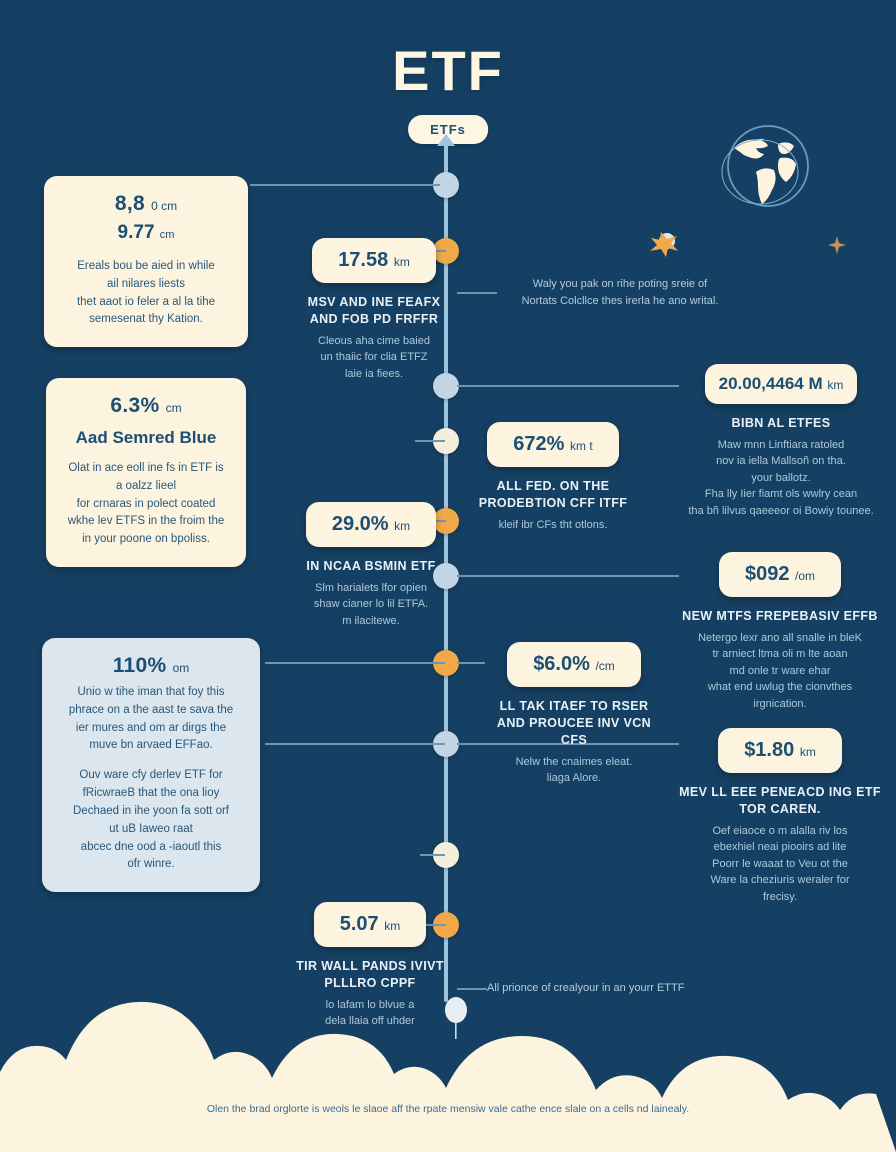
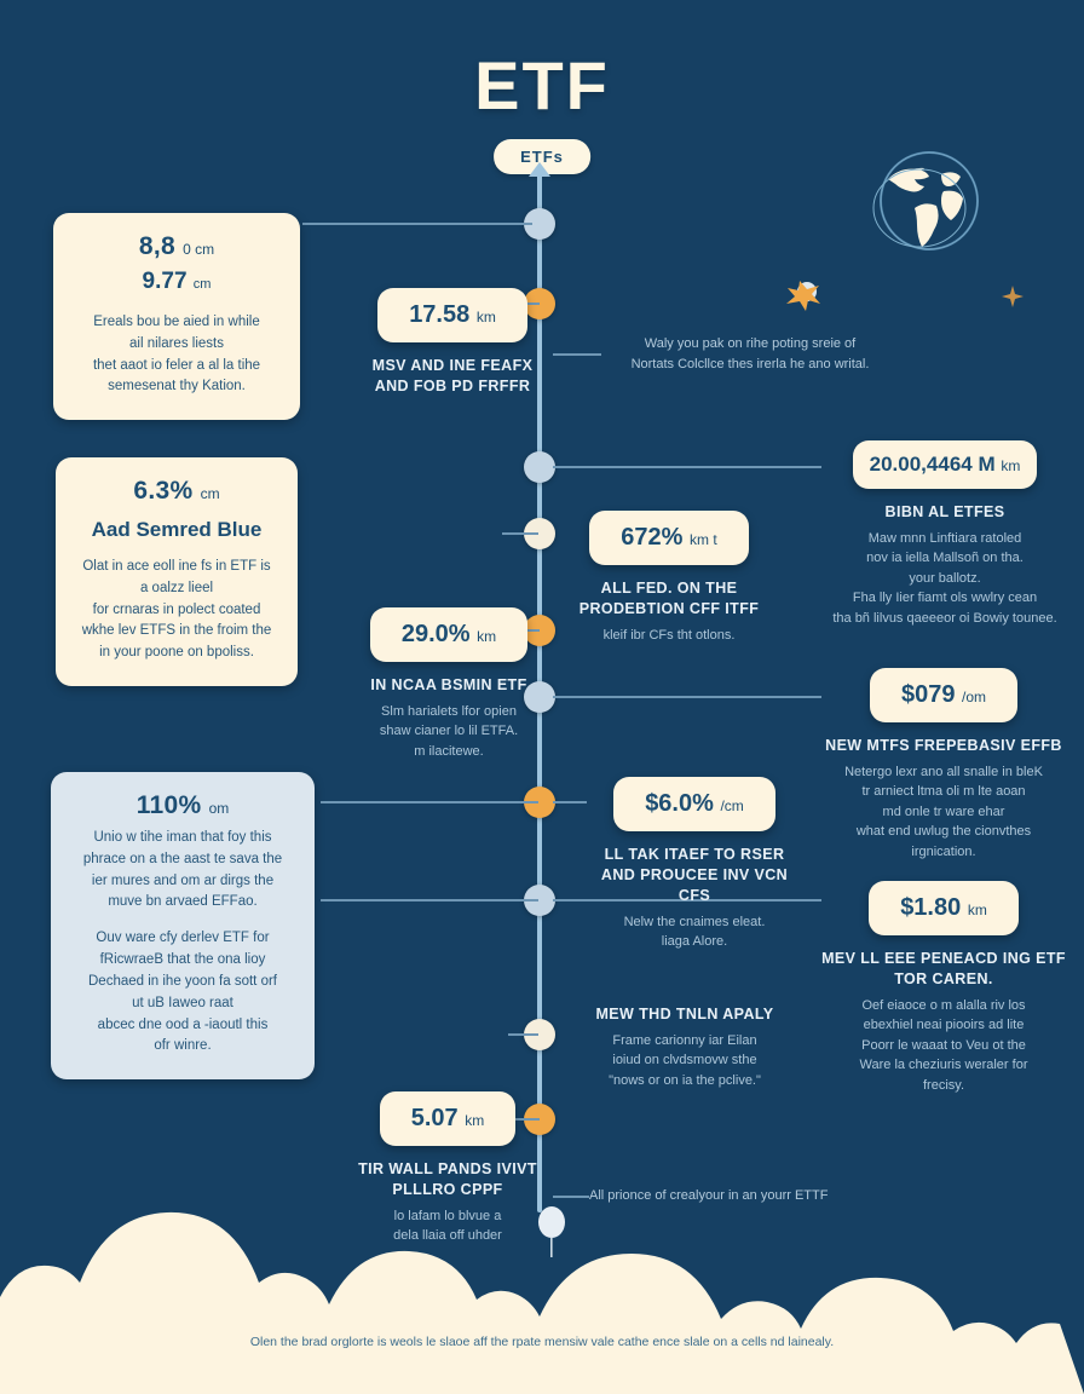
  ETF
  ETFs
  8,8 0 cm
  9.77 cm
  Ereals bou be aied in while
  ail nilares liests
  thet aaot io feler a al la tihe
  semesenat thy Kation.
  17.58 km
  MSV AND INE FEAFX AND FOB PD FRFFR
- Cleous aha cime baied
- un thaiic for clia ETFZ
- laie ia fiees.
  Waly you pak on rihe poting sreie of
  Nortats Colcllce thes irerla he ano writal.
  20.00,4464 M km
  BIBN AL ETFES
  Maw mnn Linftiara ratoled
  nov ia iella Mallsoñ on tha.
  your ballotz.
  Fha lly Iier fiamt ols wwlry cean
  tha bñ lilvus qaeeeor oi Bowiy tounee.
  6.3% cm
  Aad Semred Blue
  Olat in ace eoll ine fs in ETF is
  a oalzz lieel
  for crnaras in polect coated
  wkhe lev ETFS in the froim the
  in your poone on bpoliss.
  672% km t
  ALL FED. ON THE PRODEBTION CFF ITFF
  kleif ibr CFs tht otlons.
  29.0% km
  IN NCAA BSMIN ETF
  Slm harialets lfor opien
  shaw cianer lo lil ETFA.
  m ilacitewe.
- $092 /om
+ $079 /om
  NEW MTFS FREPEBASIV EFFB
  Netergo lexr ano all snalle in bleK
  tr arniect ltma oli m lte aoan
  md onle tr ware ehar
  what end uwlug the cionvthes
  irgnication.
  110% om
  Unio w tihe iman that foy this
  phrace on a the aast te sava the
  ier mures and om ar dirgs the
  muve bn arvaed EFFao.
  Ouv ware cfy derlev ETF for
  fRicwraeB that the ona lioy
  Dechaed in ihe yoon fa sott orf
  ut uB Iaweo raat
  abcec dne ood a -iaoutl this
  ofr winre.
  $6.0% /cm
  LL TAK ITAEF TO RSER AND PROUCEE INV VCN CFS
  Nelw the cnaimes eleat.
  liaga Alore.
  $1.80 km
  MEV LL EEE PENEACD ING ETF TOR CAREN.
  Oef eiaoce o m alalla riv los
  ebexhiel neai piooirs ad lite
  Poorr le waaat to Veu ot the
  Ware la cheziuris weraler for
  frecisy.
+ MEW THD TNLN APALY
+ Frame carionny iar Eilan
+ ioiud on clvdsmovw sthe
+ "nows or on ia the pclive."
  5.07 km
  TIR WALL PANDS IVIVT PLLLRO CPPF
  lo lafam lo blvue a
  dela llaia off uhder
  All prionce of crealyour in an yourr ETTF
  Olen the brad orglorte is weols le slaoe aff the rpate mensiw vale cathe ence slale on a cells nd lainealy.
